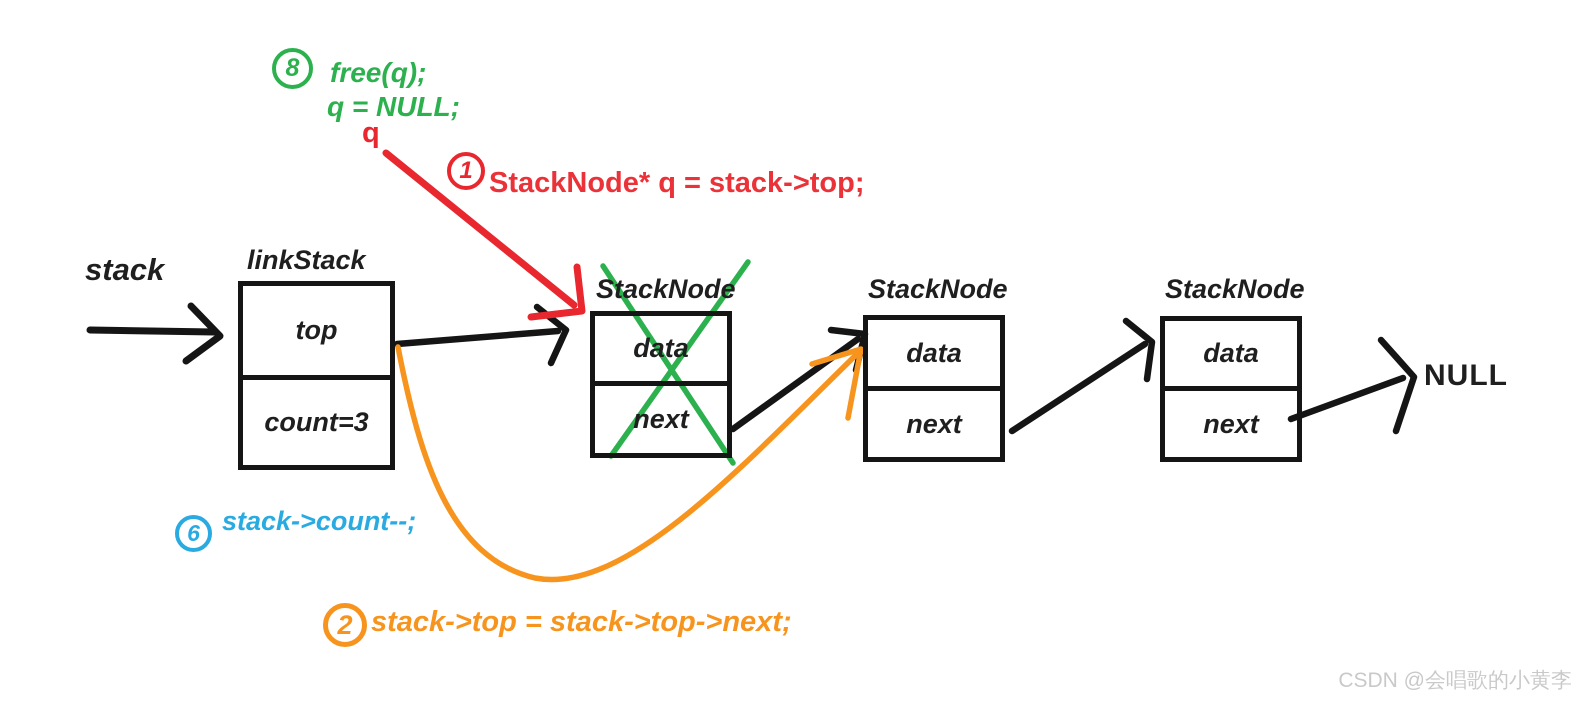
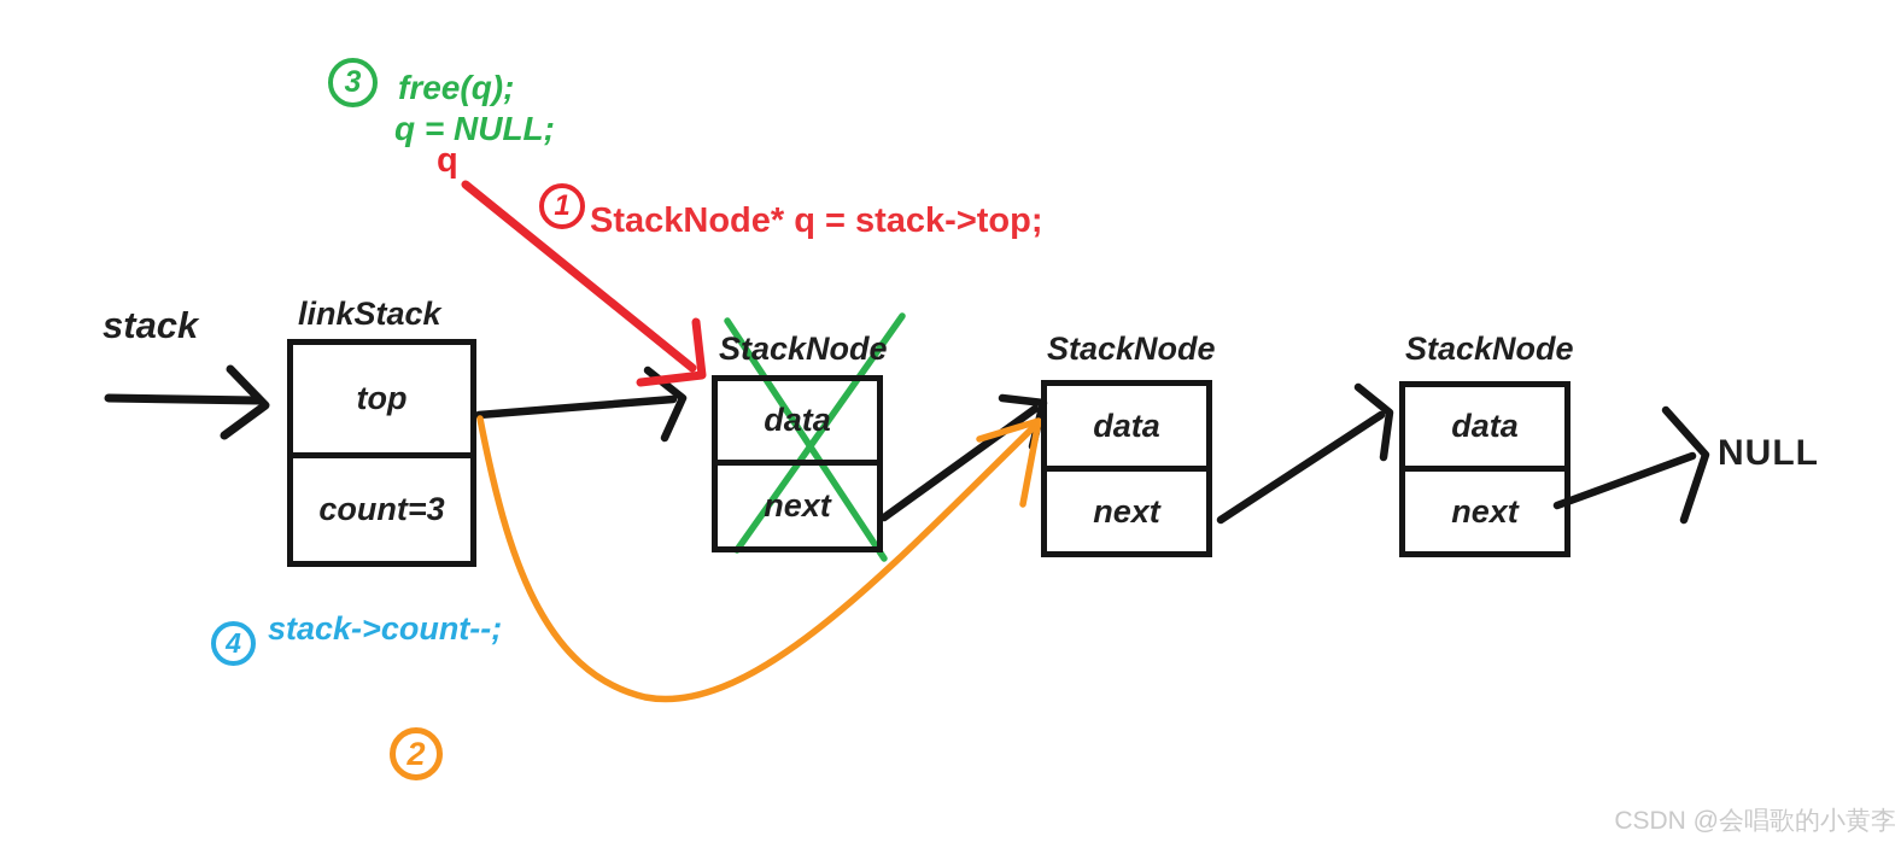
  stack
  linkStack
  top
  count=3
  StackNode
  data
  next
  StackNode
  data
  next
  StackNode
  data
  next
  NULL
- 8
+ 3
  free(q);
  q = NULL;
  q
  1
  StackNode* q = stack->top;
- 6
+ 4
  stack->count--;
  2
- stack->top = stack->top->next;
  CSDN @会唱歌的小黄李
